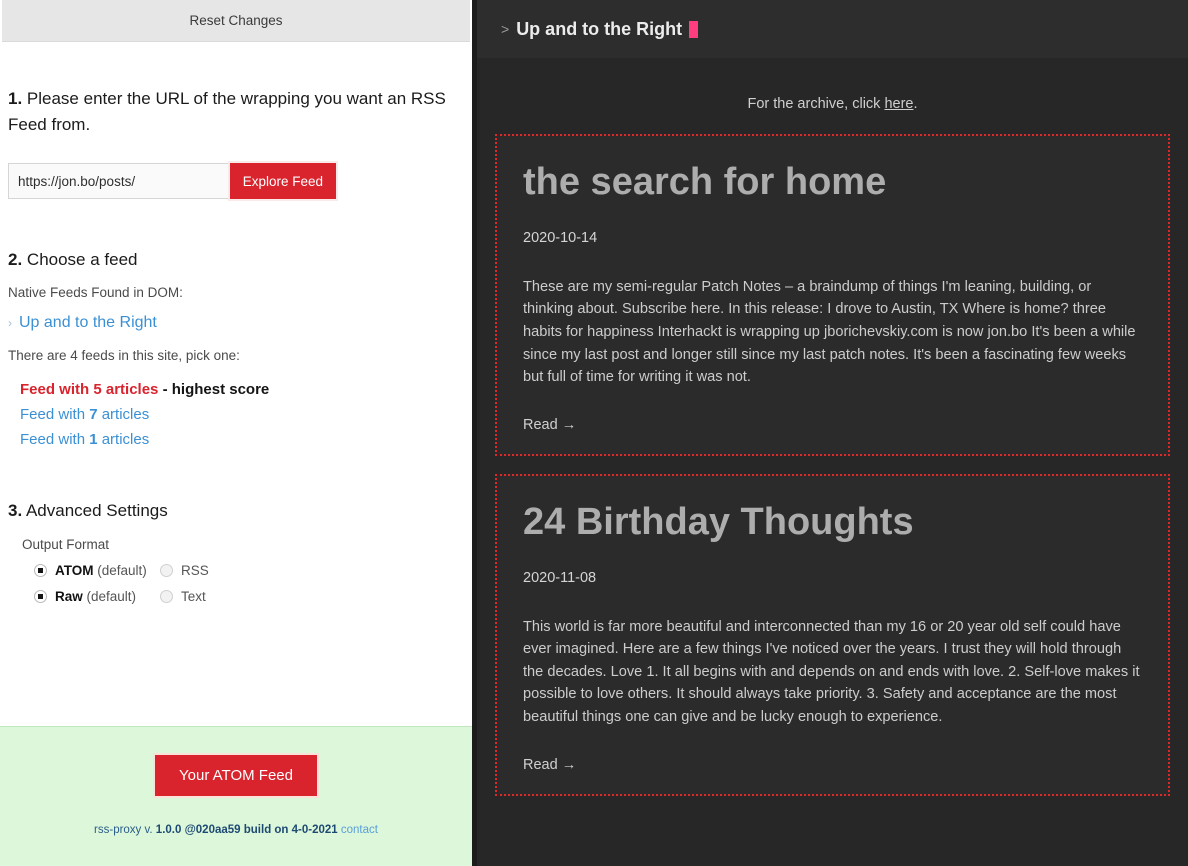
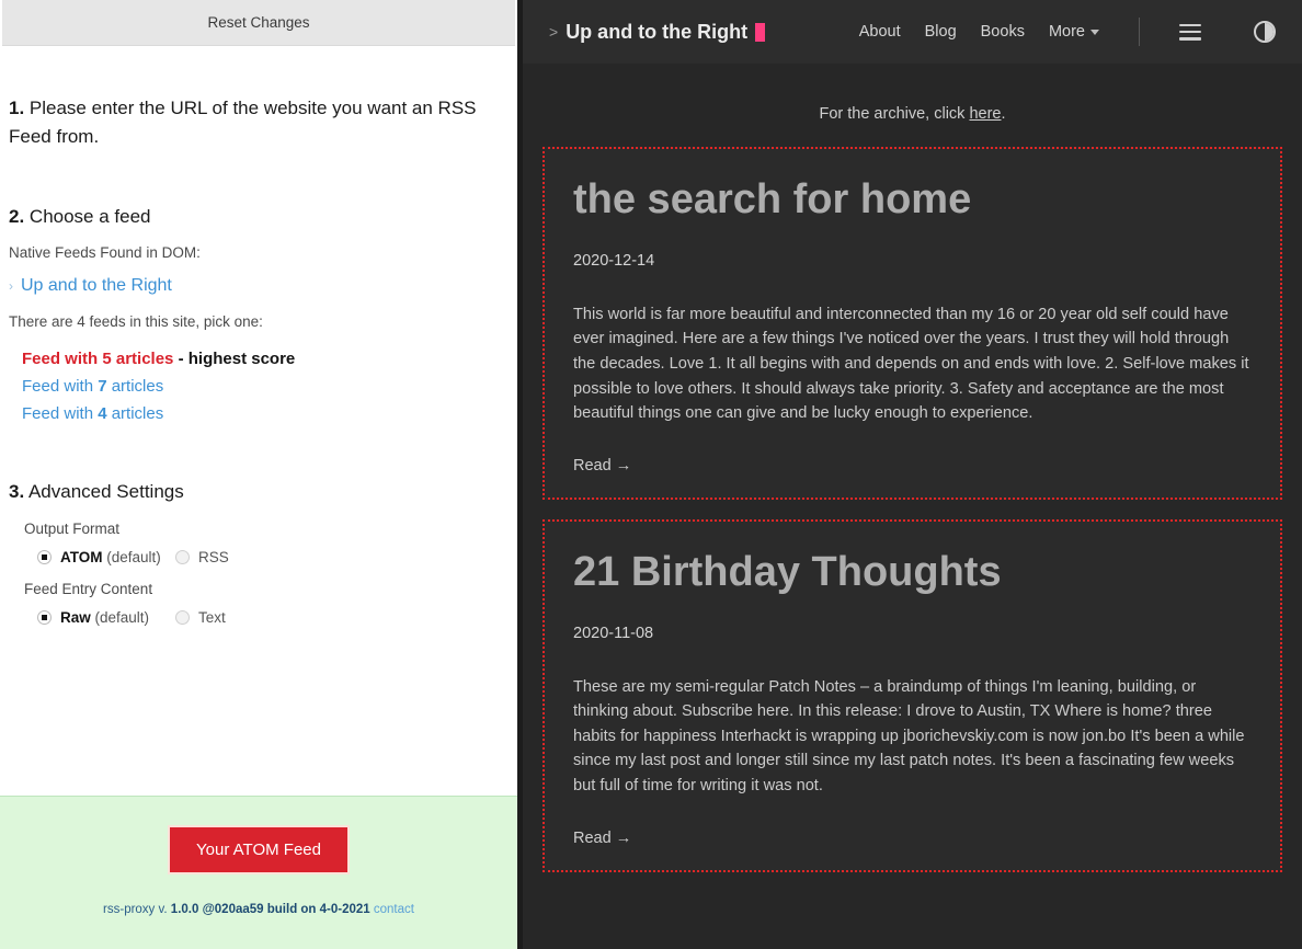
  Reset Changes
- 1. Please enter the URL of the wrapping you want an RSS Feed from.
+ 1. Please enter the URL of the website you want an RSS Feed from.
- https://jon.bo/posts/
- Explore Feed
  2. Choose a feed
  Native Feeds Found in DOM:
  ›
  Up and to the Right
  There are 4 feeds in this site, pick one:
  Feed with 5 articles - highest score
  Feed with 7 articles
- Feed with 1 articles
+ Feed with 4 articles
  3. Advanced Settings
  Output Format
  ATOM (default)
  RSS
+ Feed Entry Content
  Raw (default)
  Text
  Your ATOM Feed
  rss-proxy v. 1.0.0 @020aa59 build on 4-0-2021 contact
  >
  Up and to the Right
+ About
+ Blog
+ Books
+ More
  For the archive, click here.
  the search for home
- 2020-10-14
+ 2020-12-14
- These are my semi-regular Patch Notes – a braindump of things I'm leaning, building, or thinking about. Subscribe here. In this release: I drove to Austin, TX Where is home? three habits for happiness Interhackt is wrapping up jborichevskiy.com is now jon.bo It's been a while since my last post and longer still since my last patch notes. It's been a fascinating few weeks but full of time for writing it was not.
+ This world is far more beautiful and interconnected than my 16 or 20 year old self could have ever imagined. Here are a few things I've noticed over the years. I trust they will hold through the decades. Love 1. It all begins with and depends on and ends with love. 2. Self-love makes it possible to love others. It should always take priority. 3. Safety and acceptance are the most beautiful things one can give and be lucky enough to experience.
  Read →
- 24 Birthday Thoughts
+ 21 Birthday Thoughts
  2020-11-08
- This world is far more beautiful and interconnected than my 16 or 20 year old self could have ever imagined. Here are a few things I've noticed over the years. I trust they will hold through the decades. Love 1. It all begins with and depends on and ends with love. 2. Self-love makes it possible to love others. It should always take priority. 3. Safety and acceptance are the most beautiful things one can give and be lucky enough to experience.
+ These are my semi-regular Patch Notes – a braindump of things I'm leaning, building, or thinking about. Subscribe here. In this release: I drove to Austin, TX Where is home? three habits for happiness Interhackt is wrapping up jborichevskiy.com is now jon.bo It's been a while since my last post and longer still since my last patch notes. It's been a fascinating few weeks but full of time for writing it was not.
  Read →
